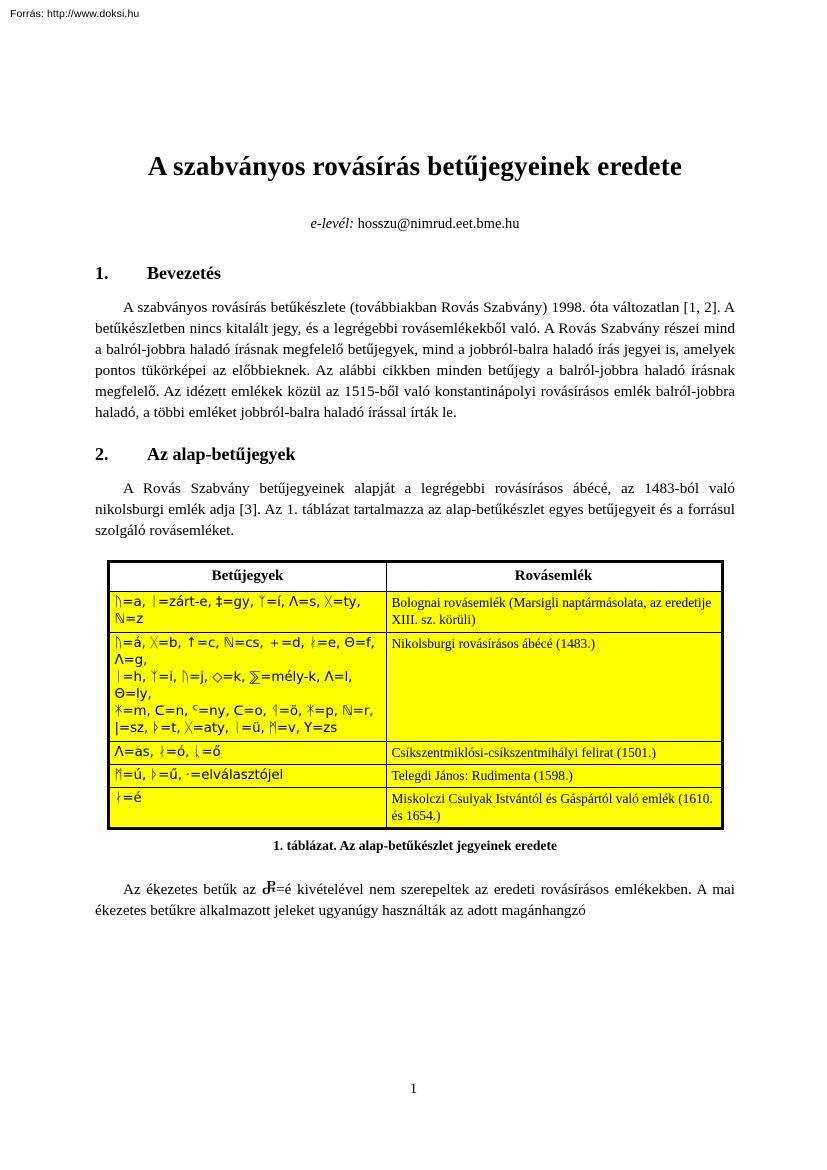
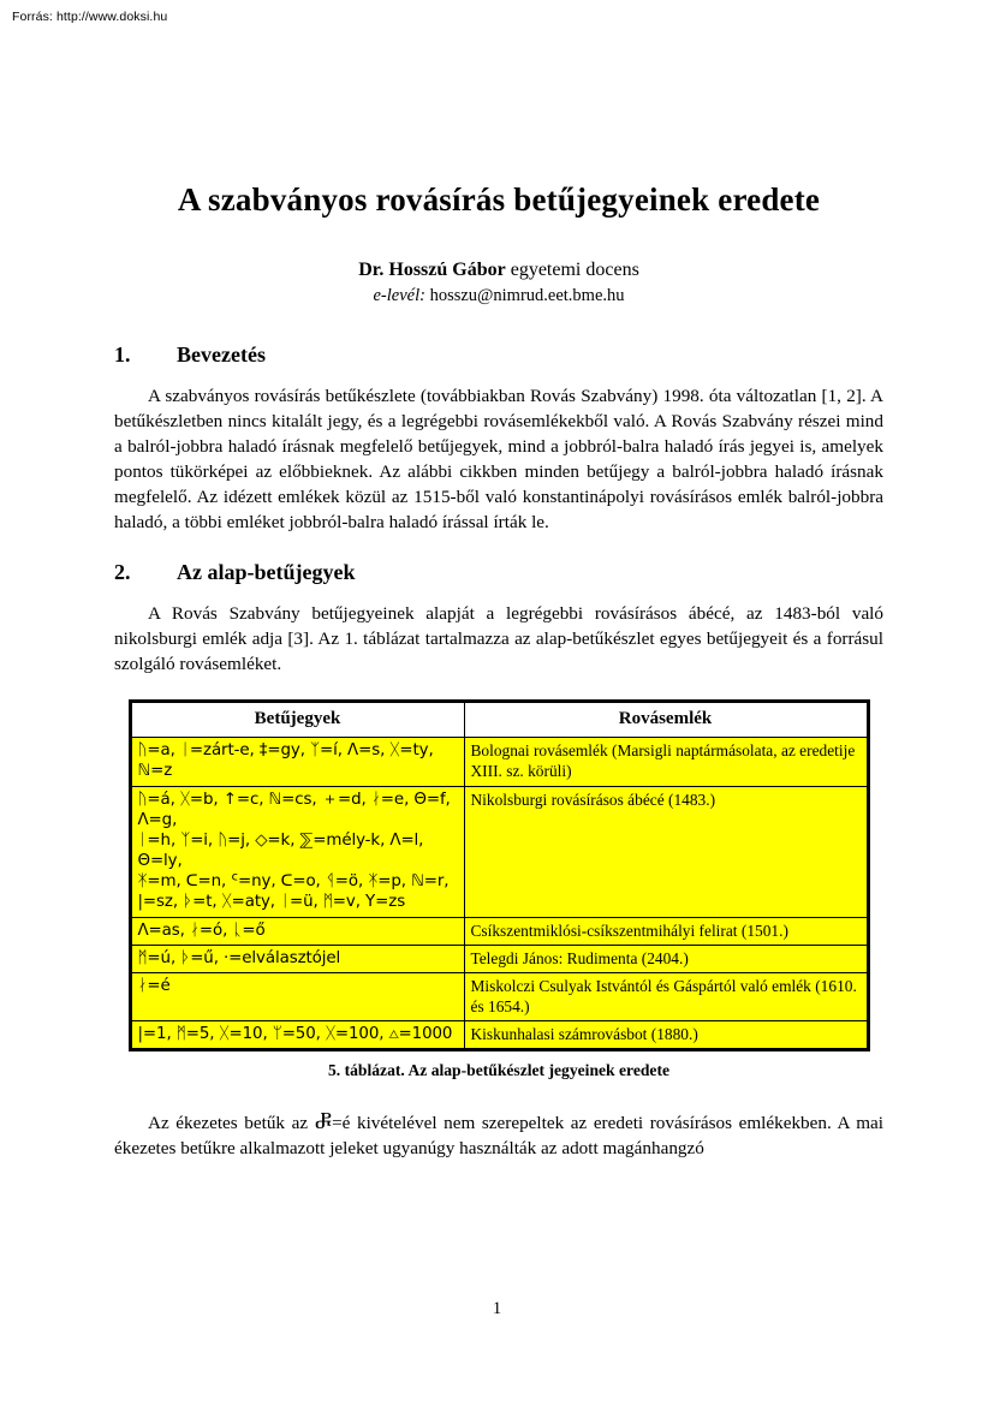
  Forrás: http://www.doksi.hu
  A szabványos rovásírás betűjegyeinek eredete
+ Dr. Hosszú Gábor egyetemi docens
  e-levél: hosszu@nimrud.eet.bme.hu
  1.
  Bevezetés
  A szabványos rovásírás betűkészlete (továbbiakban Rovás Szabvány) 1998. óta változatlan [1, 2]. A betűkészletben nincs kitalált jegy, és a legrégebbi rovásemlékekből való. A Rovás Szabvány részei mind a balról-jobbra haladó írásnak megfelelő betűjegyek, mind a jobbról-balra haladó írás jegyei is, amelyek pontos tükörképei az előbbieknek. Az alábbi cikkben minden betűjegy a balról-jobbra haladó írásnak megfelelő. Az idézett emlékek közül az 1515-ből való konstantinápolyi rovásírásos emlék balról-jobbra haladó, a többi emléket jobbról-balra haladó írással írták le.
  2.
  Az alap-betűjegyek
  A Rovás Szabvány betűjegyeinek alapját a legrégebbi rovásírásos ábécé, az 1483-ból való nikolsburgi emlék adja [3]. Az 1. táblázat tartalmazza az alap-betűkészlet egyes betűjegyeit és a forrásul szolgáló rovásemléket.
  Betűjegyek	Rovásemlék
  ᚢ=a, ᛁ=zárt-e, ‡=gy, ᛉ=í, Λ=s, ᚷ=ty, ℕ=z	Bolognai rovásemlék (Marsigli naptármásolata, az eredetije XIII. sz. körüli)
  ᚢ=á, ᚷ=b, ↑=c, ℕ=cs, ＋=d, ᛅ=e, Θ=f, Λ=g,ᛁ=h, ᛉ=i, ᚢ=j, ◇=k, ⅀=mély-k, Λ=l, Θ=ly,ᛡ=m, ᑕ=n, ᑦ=ny, ᑕ=o, ᛩ=ö, ᛡ=p, ℕ=r,|=sz, ᚦ=t, ᚷ=aty, ᛁ=ü, ᛗ=v, Υ=zs	Nikolsburgi rovásírásos ábécé (1483.)
  Λ=as, ᛅ=ó, ᚳ=ő	Csíkszentmiklósi-csíkszentmihályi felirat (1501.)
- ᛗ=ú, ᚦ=ű, ·=elválasztójel	Telegdi János: Rudimenta (1598.)
+ ᛗ=ú, ᚦ=ű, ·=elválasztójel	Telegdi János: Rudimenta (2404.)
  ᛅ=é	Miskolczi Csulyak Istvántól és Gáspártól való emlék (1610. és 1654.)
+ |=1, ᛗ=5, ᚷ=10, ᛘ=50, ᚷ=100, ⩟=1000	Kiskunhalasi számrovásbot (1880.)
- 1. táblázat. Az alap-betűkészlet jegyeinek eredete
+ 5. táblázat. Az alap-betűkészlet jegyeinek eredete
  Az ékezetes betűk az Ⴥ=é kivételével nem szerepeltek az eredeti rovásírásos emlékekben. A mai ékezetes betűkre alkalmazott jeleket ugyanúgy használták az adott magánhangzó
  1
